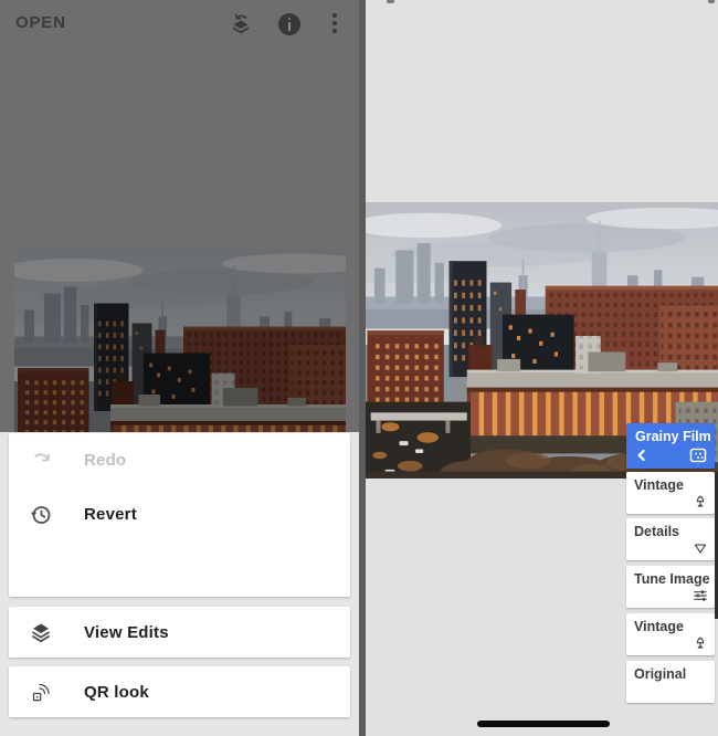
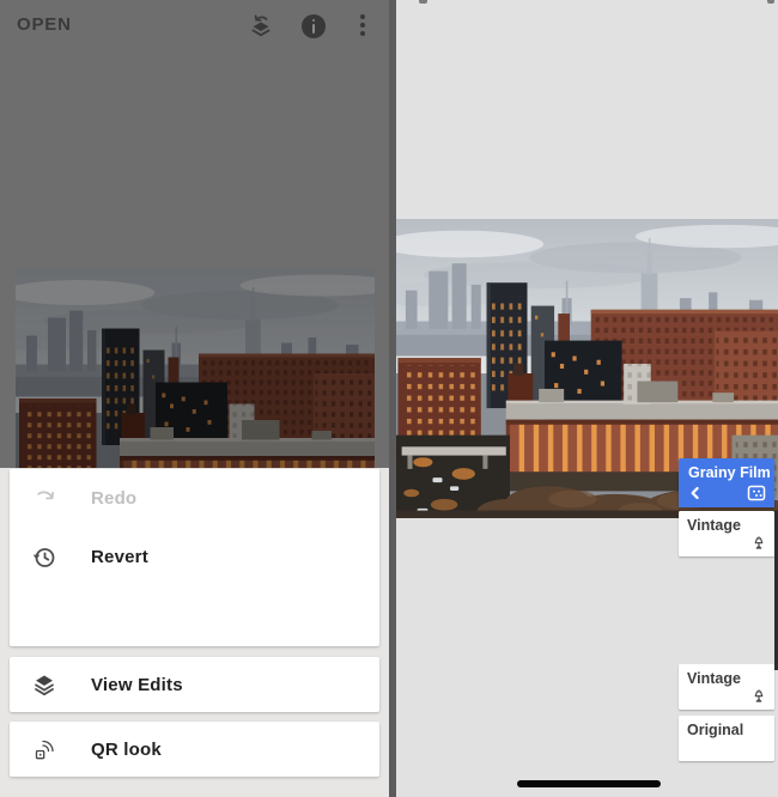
  OPEN
  Redo
  Revert
  View Edits
  QR look
  Grainy Film
  Vintage
- Details
- Tune Image
  Vintage
  Original
